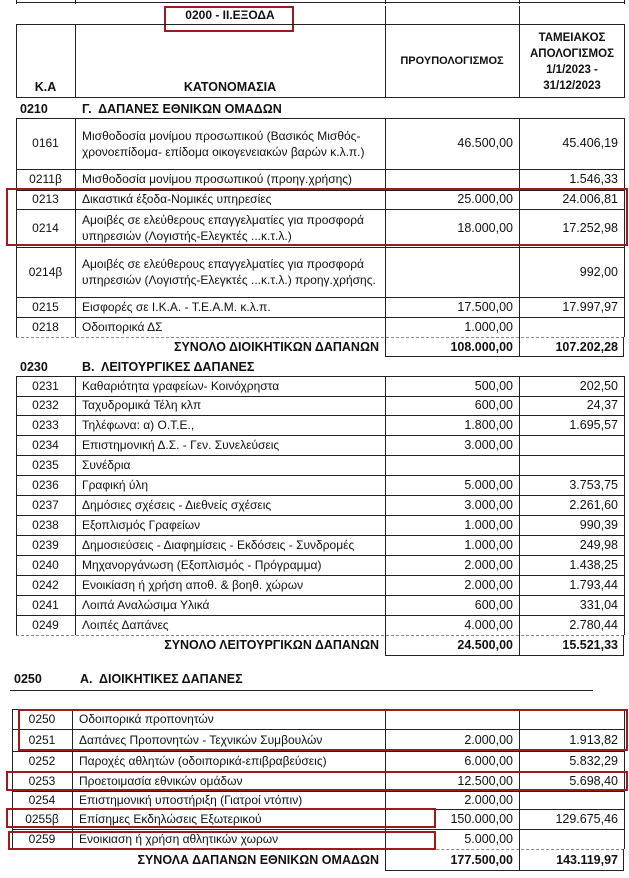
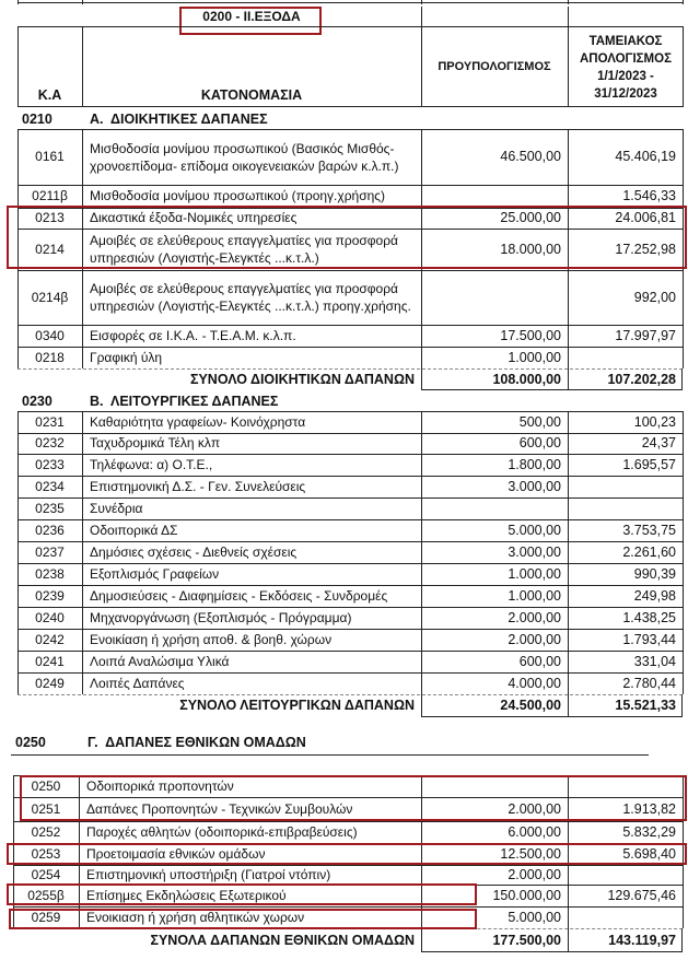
  0200 - ΙΙ.ΕΞΟΔΑ
  Κ.Α
  ΚΑΤΟΝΟΜΑΣΙΑ
  ΠΡΟΥΠΟΛΟΓΙΣΜΟΣ
  ΤΑΜΕΙΑΚΟΣ ΑΠΟΛΟΓΙΣΜΟΣ 1/1/2023 - 31/12/2023
  0210
- Γ. ΔΑΠΑΝΕΣ ΕΘΝΙΚΩΝ ΟΜΑΔΩΝ
+ Α. ΔΙΟΙΚΗΤΙΚΕΣ ΔΑΠΑΝΕΣ
  0161
  Μισθοδοσία μονίμου προσωπικού (Βασικός Μισθός-χρονοεπίδομα- επίδομα οικογενειακών βαρών κ.λ.π.)
  46.500,00
  45.406,19
  0211β
  Μισθοδοσία μονίμου προσωπικού (προηγ.χρήσης)
  1.546,33
  0213
  Δικαστικά έξοδα-Νομικές υπηρεσίες
  25.000,00
  24.006,81
  0214
  Αμοιβές σε ελεύθερους επαγγελματίες για προσφορά υπηρεσιών (Λογιστής-Ελεγκτές ...κ.τ.λ.)
  18.000,00
  17.252,98
  0214β
  Αμοιβές σε ελεύθερους επαγγελματίες για προσφορά υπηρεσιών (Λογιστής-Ελεγκτές ...κ.τ.λ.) προηγ.χρήσης.
  992,00
- 0215
+ 0340
  Εισφορές σε Ι.Κ.Α. - Τ.Ε.Α.Μ. κ.λ.π.
  17.500,00
  17.997,97
  0218
- Οδοιπορικά ΔΣ
+ Γραφική ύλη
  1.000,00
  ΣΥΝΟΛΟ ΔΙΟΙΚΗΤΙΚΩΝ ΔΑΠΑΝΩΝ
  108.000,00
  107.202,28
  0230
  Β. ΛΕΙΤΟΥΡΓΙΚΕΣ ΔΑΠΑΝΕΣ
  0231
  Καθαριότητα γραφείων- Κοινόχρηστα
  500,00
- 202,50
+ 100,23
  0232
  Ταχυδρομικά Τέλη κλπ
  600,00
  24,37
  0233
  Τηλέφωνα: α) Ο.Τ.Ε.,
  1.800,00
  1.695,57
  0234
  Επιστημονική Δ.Σ. - Γεν. Συνελεύσεις
  3.000,00
  0235
  Συνέδρια
  0236
- Γραφική ύλη
+ Οδοιπορικά ΔΣ
  5.000,00
  3.753,75
  0237
  Δημόσιες σχέσεις - Διεθνείς σχέσεις
  3.000,00
  2.261,60
  0238
  Εξοπλισμός Γραφείων
  1.000,00
  990,39
  0239
  Δημοσιεύσεις - Διαφημίσεις - Εκδόσεις - Συνδρομές
  1.000,00
  249,98
  0240
  Μηχανοργάνωση (Εξοπλισμός - Πρόγραμμα)
  2.000,00
  1.438,25
  0242
  Ενοικίαση ή χρήση αποθ. & βοηθ. χώρων
  2.000,00
  1.793,44
  0241
  Λοιπά Αναλώσιμα Υλικά
  600,00
  331,04
  0249
  Λοιπές Δαπάνες
  4.000,00
  2.780,44
  ΣΥΝΟΛΟ ΛΕΙΤΟΥΡΓΙΚΩΝ ΔΑΠΑΝΩΝ
  24.500,00
  15.521,33
  0250
- Α. ΔΙΟΙΚΗΤΙΚΕΣ ΔΑΠΑΝΕΣ
+ Γ. ΔΑΠΑΝΕΣ ΕΘΝΙΚΩΝ ΟΜΑΔΩΝ
  0250
  Οδοιπορικά προπονητών
  0251
  Δαπάνες Προπονητών - Τεχνικών Συμβουλών
  2.000,00
  1.913,82
  0252
  Παροχές αθλητών (οδοιπορικά-επιβραβεύσεις)
  6.000,00
  5.832,29
  0253
  Προετοιμασία εθνικών ομάδων
  12.500,00
  5.698,40
  0254
  Επιστημονική υποστήριξη (Γιατροί ντόπιν)
  2.000,00
  0255β
  Επίσημες Εκδηλώσεις Εξωτερικού
  150.000,00
  129.675,46
  0259
  Ενοικιαση ή χρήση αθλητικών χωρων
  5.000,00
  ΣΥΝΟΛΑ ΔΑΠΑΝΩΝ ΕΘΝΙΚΩΝ ΟΜΑΔΩΝ
  177.500,00
  143.119,97
